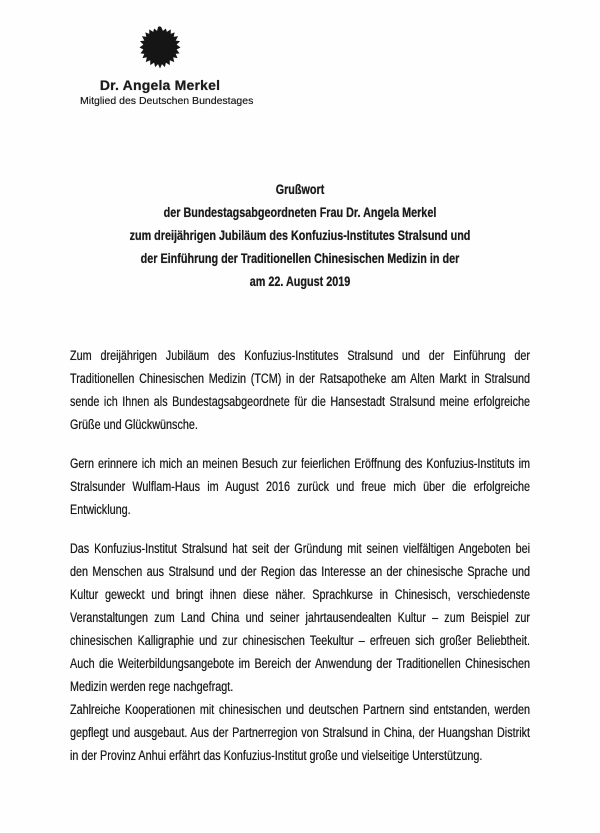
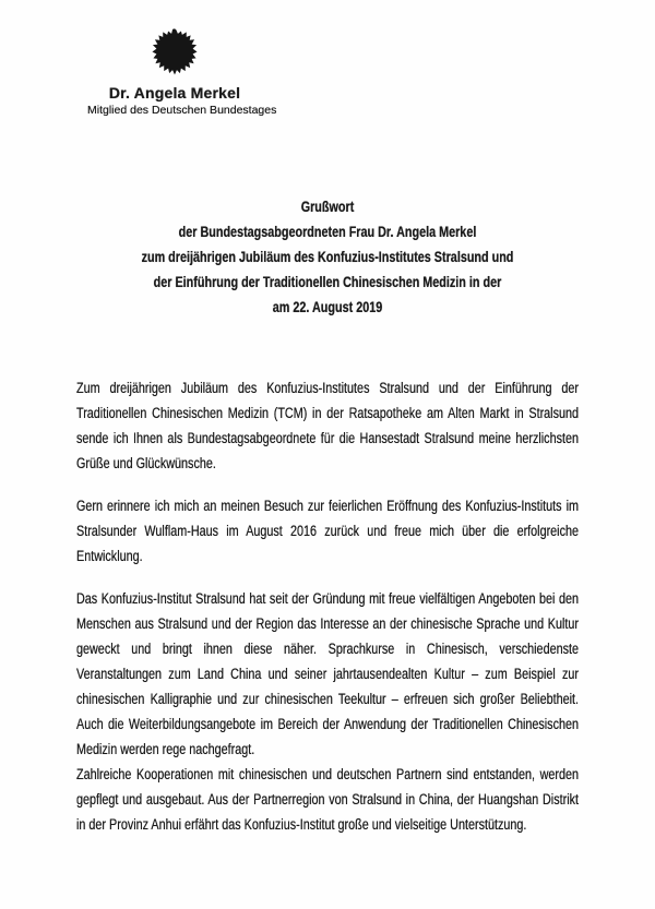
  Dr. Angela Merkel
  Mitglied des Deutschen Bundestages
  Grußwort
  der Bundestagsabgeordneten Frau Dr. Angela Merkel
  zum dreijährigen Jubiläum des Konfuzius-Institutes Stralsund und
  der Einführung der Traditionellen Chinesischen Medizin in der
  am 22. August 2019
- Zum dreijährigen Jubiläum des Konfuzius-Institutes Stralsund und der Einführung der Traditionellen Chinesischen Medizin (TCM) in der Ratsapotheke am Alten Markt in Stralsund sende ich Ihnen als Bundestagsabgeordnete für die Hansestadt Stralsund meine erfolgreiche Grüße und Glückwünsche.
+ Zum dreijährigen Jubiläum des Konfuzius-Institutes Stralsund und der Einführung der Traditionellen Chinesischen Medizin (TCM) in der Ratsapotheke am Alten Markt in Stralsund sende ich Ihnen als Bundestagsabgeordnete für die Hansestadt Stralsund meine herzlichsten Grüße und Glückwünsche.
  Gern erinnere ich mich an meinen Besuch zur feierlichen Eröffnung des Konfuzius-Instituts im Stralsunder Wulflam-Haus im August 2016 zurück und freue mich über die erfolgreiche Entwicklung.
- Das Konfuzius-Institut Stralsund hat seit der Gründung mit seinen vielfältigen Angeboten bei den Menschen aus Stralsund und der Region das Interesse an der chinesische Sprache und Kultur geweckt und bringt ihnen diese näher. Sprachkurse in Chinesisch, verschiedenste Veranstaltungen zum Land China und seiner jahrtausendealten Kultur – zum Beispiel zur chinesischen Kalligraphie und zur chinesischen Teekultur – erfreuen sich großer Beliebtheit. Auch die Weiterbildungsangebote im Bereich der Anwendung der Traditionellen Chinesischen Medizin werden rege nachgefragt.
+ Das Konfuzius-Institut Stralsund hat seit der Gründung mit freue vielfältigen Angeboten bei den Menschen aus Stralsund und der Region das Interesse an der chinesische Sprache und Kultur geweckt und bringt ihnen diese näher. Sprachkurse in Chinesisch, verschiedenste Veranstaltungen zum Land China und seiner jahrtausendealten Kultur – zum Beispiel zur chinesischen Kalligraphie und zur chinesischen Teekultur – erfreuen sich großer Beliebtheit. Auch die Weiterbildungsangebote im Bereich der Anwendung der Traditionellen Chinesischen Medizin werden rege nachgefragt.
  Zahlreiche Kooperationen mit chinesischen und deutschen Partnern sind entstanden, werden gepflegt und ausgebaut. Aus der Partnerregion von Stralsund in China, der Huangshan Distrikt in der Provinz Anhui erfährt das Konfuzius-Institut große und vielseitige Unterstützung.
